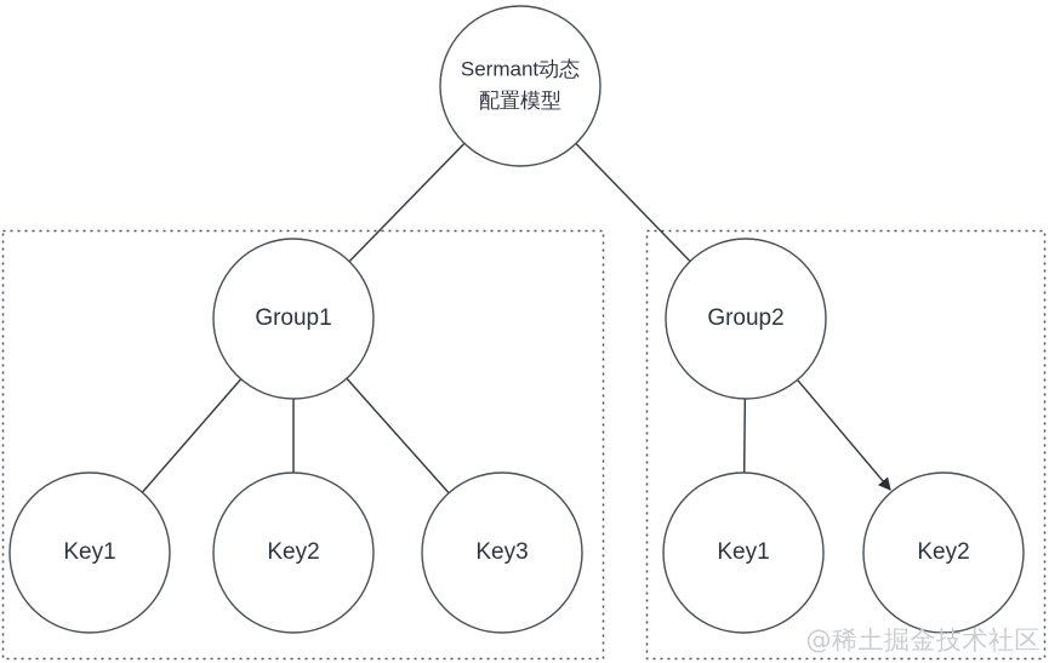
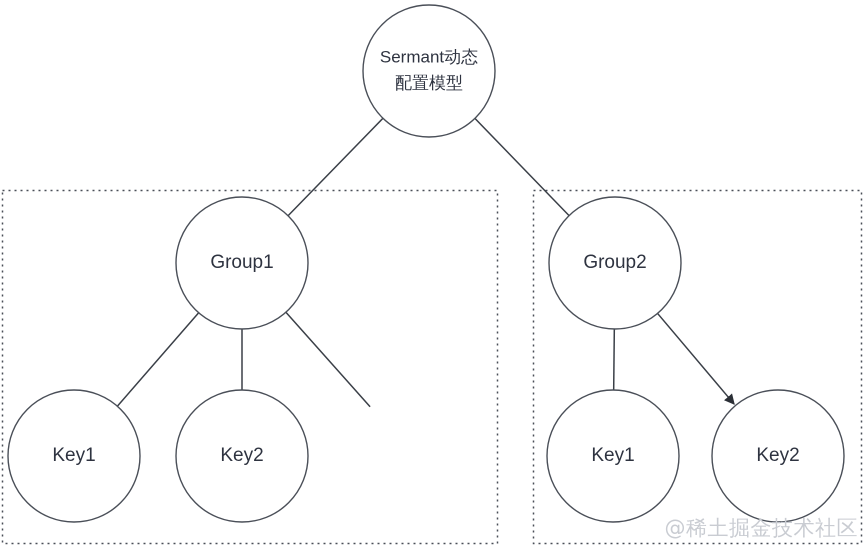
  Sermant动态
  配置模型
  Group1
  Key1
  Key2
- Key3
  Group2
  Key1
  Key2
  @稀土掘金技术社区
